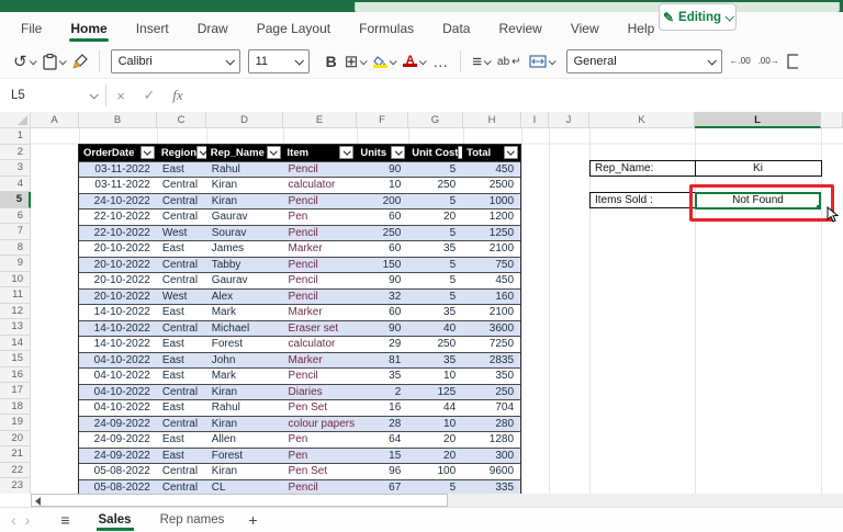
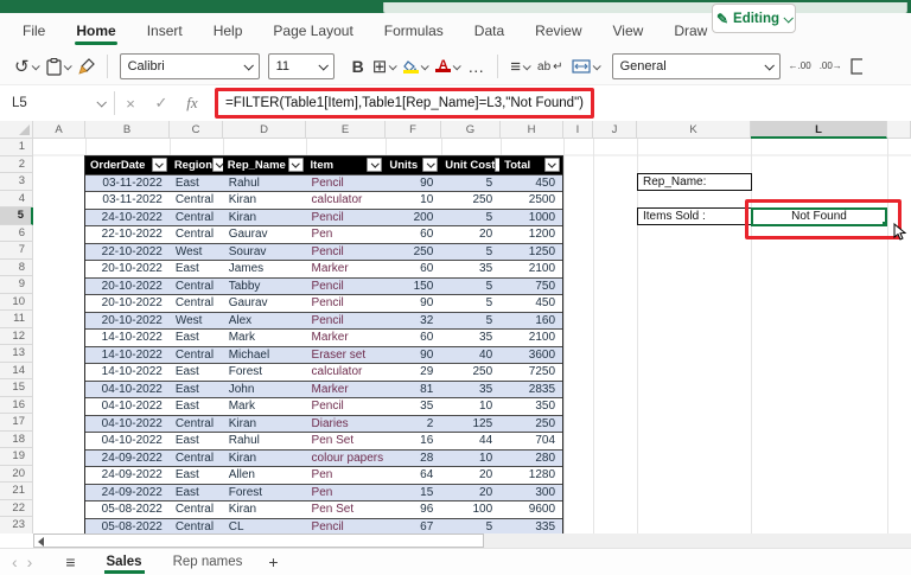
  File
  Home
  Insert
- Draw
+ Help
  Page Layout
  Formulas
  Data
  Review
  View
- Help
+ Draw
  ✎
  Editing
  ↺
  Calibri
  11
  B
  ⊞
  A
  …
  ≡
  ab
  ↵
  General
  ←.00
  .00→
  L5
  ×
  ✓
  fx
+ =FILTER(Table1[Item],Table1[Rep_Name]=L3,"Not Found")
  A
  B
  C
  D
  E
  F
  G
  H
  I
  J
  K
  L
  1
  2
  3
  4
  5
  6
  7
  8
  9
  10
  11
  12
  13
  14
  15
  16
  17
  18
  19
  20
  21
  22
  23
  OrderDate
  Region
  Rep_Name
  Item
  Units
  Unit Cost
  Total
  03-11-2022
  East
  Rahul
  Pencil
  90
  5
  450
  03-11-2022
  Central
  Kiran
  calculator
  10
  250
  2500
  24-10-2022
  Central
  Kiran
  Pencil
  200
  5
  1000
  22-10-2022
  Central
  Gaurav
  Pen
  60
  20
  1200
  22-10-2022
  West
  Sourav
  Pencil
  250
  5
  1250
  20-10-2022
  East
  James
  Marker
  60
  35
  2100
  20-10-2022
  Central
  Tabby
  Pencil
  150
  5
  750
  20-10-2022
  Central
  Gaurav
  Pencil
  90
  5
  450
  20-10-2022
  West
  Alex
  Pencil
  32
  5
  160
  14-10-2022
  East
  Mark
  Marker
  60
  35
  2100
  14-10-2022
  Central
  Michael
  Eraser set
  90
  40
  3600
  14-10-2022
  East
  Forest
  calculator
  29
  250
  7250
  04-10-2022
  East
  John
  Marker
  81
  35
  2835
  04-10-2022
  East
  Mark
  Pencil
  35
  10
  350
  04-10-2022
  Central
  Kiran
  Diaries
  2
  125
  250
  04-10-2022
  East
  Rahul
  Pen Set
  16
  44
  704
  24-09-2022
  Central
  Kiran
  colour papers
  28
  10
  280
  24-09-2022
  East
  Allen
  Pen
  64
  20
  1280
  24-09-2022
  East
  Forest
  Pen
  15
  20
  300
  05-08-2022
  Central
  Kiran
  Pen Set
  96
  100
  9600
  05-08-2022
  Central
  CL
  Pencil
  67
  5
  335
  Rep_Name:
- Ki
  Items Sold :
  Not Found
  ‹
  ›
  ≡
  Sales
  Rep names
  +
